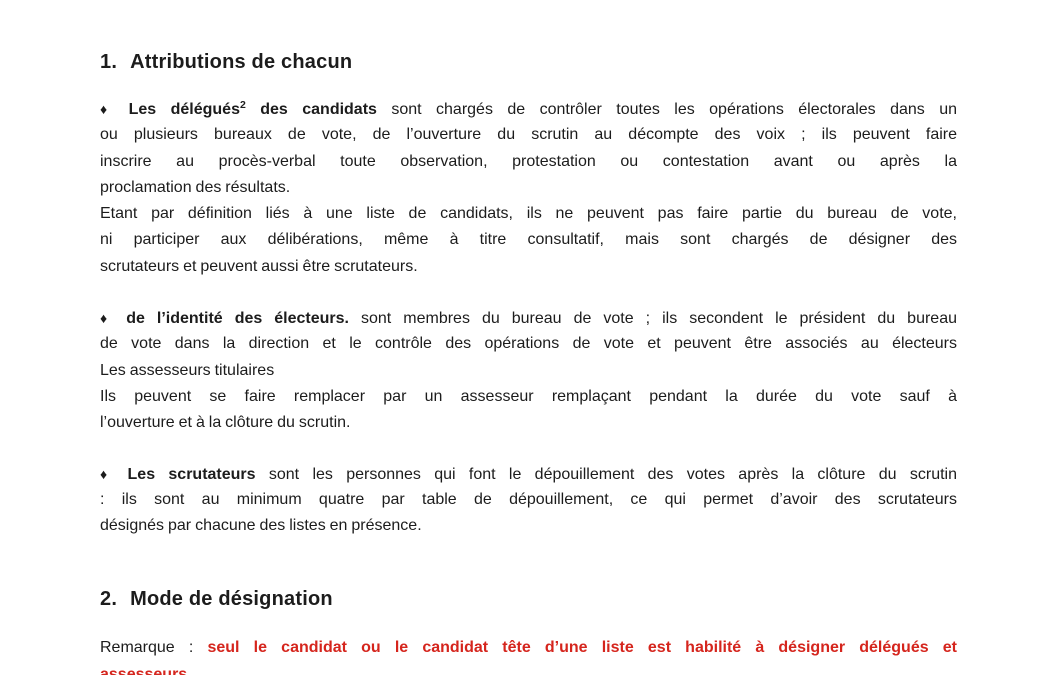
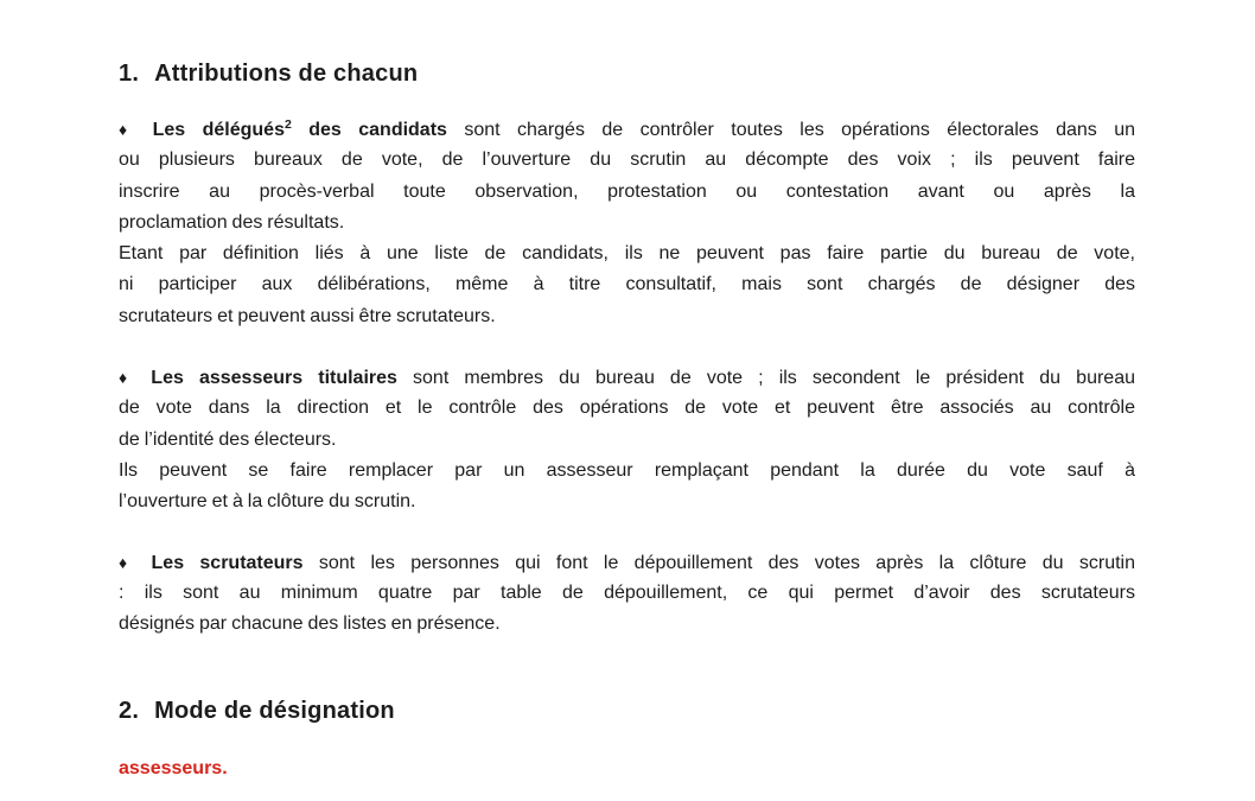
  1. Attributions de chacun
  ♦ Les délégués2 des candidats sont chargés de contrôler toutes les opérations électorales dans un
  ou plusieurs bureaux de vote, de l’ouverture du scrutin au décompte des voix ; ils peuvent faire
  inscrire au procès-verbal toute observation, protestation ou contestation avant ou après la
  proclamation des résultats.
  Etant par définition liés à une liste de candidats, ils ne peuvent pas faire partie du bureau de vote,
  ni participer aux délibérations, même à titre consultatif, mais sont chargés de désigner des
  scrutateurs et peuvent aussi être scrutateurs.
- ♦ de l’identité des électeurs. sont membres du bureau de vote ; ils secondent le président du bureau
+ ♦ Les assesseurs titulaires sont membres du bureau de vote ; ils secondent le président du bureau
- de vote dans la direction et le contrôle des opérations de vote et peuvent être associés au électeurs
+ de vote dans la direction et le contrôle des opérations de vote et peuvent être associés au contrôle
- Les assesseurs titulaires
+ de l’identité des électeurs.
  Ils peuvent se faire remplacer par un assesseur remplaçant pendant la durée du vote sauf à
  l’ouverture et à la clôture du scrutin.
  ♦ Les scrutateurs sont les personnes qui font le dépouillement des votes après la clôture du scrutin
  : ils sont au minimum quatre par table de dépouillement, ce qui permet d’avoir des scrutateurs
  désignés par chacune des listes en présence.
  2. Mode de désignation
- Remarque : seul le candidat ou le candidat tête d’une liste est habilité à désigner délégués et
  assesseurs.
